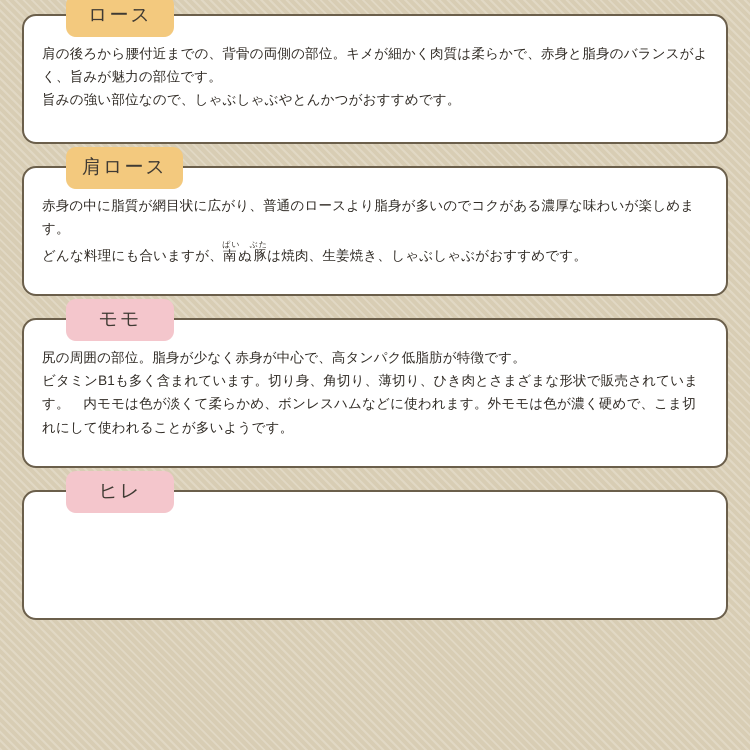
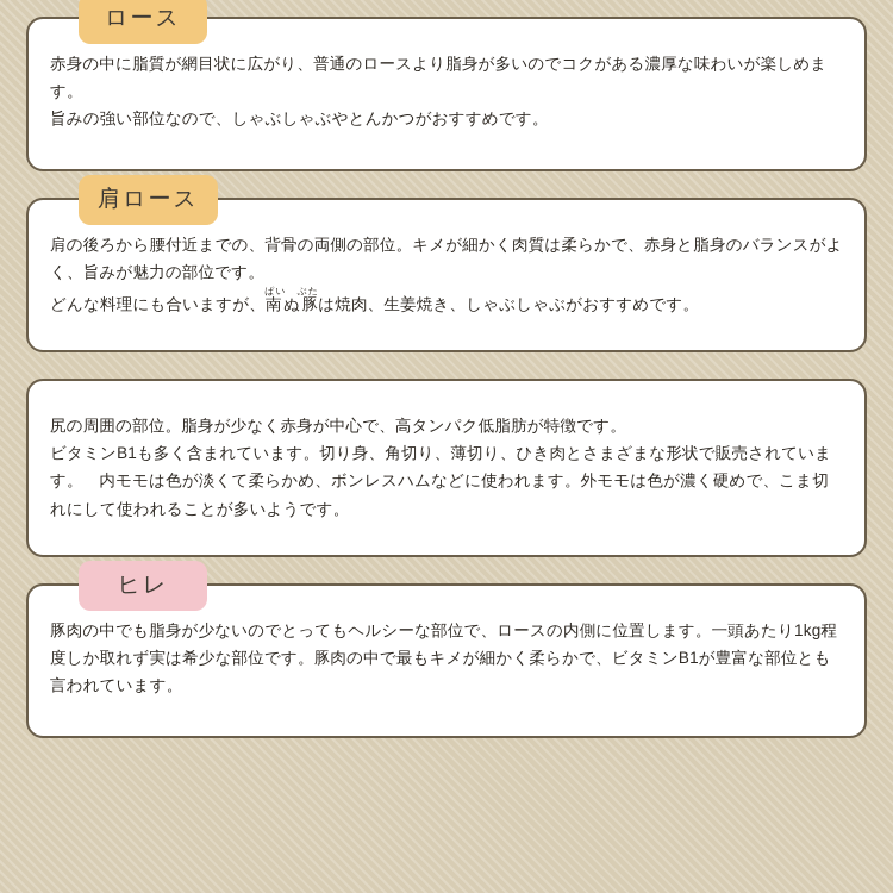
  ロース
- 肩の後ろから腰付近までの、背骨の両側の部位。キメが細かく肉質は柔らかで、赤身と脂身のバランスがよく、旨みが魅力の部位です。
+ 赤身の中に脂質が網目状に広がり、普通のロースより脂身が多いのでコクがある濃厚な味わいが楽しめます。
  旨みの強い部位なので、しゃぶしゃぶやとんかつがおすすめです。
  肩ロース
- 赤身の中に脂質が網目状に広がり、普通のロースより脂身が多いのでコクがある濃厚な味わいが楽しめます。
+ 肩の後ろから腰付近までの、背骨の両側の部位。キメが細かく肉質は柔らかで、赤身と脂身のバランスがよく、旨みが魅力の部位です。
  どんな料理にも合いますが、南ぬ豚ぱい ぶたは焼肉、生姜焼き、しゃぶしゃぶがおすすめです。
- モモ
  尻の周囲の部位。脂身が少なく赤身が中心で、高タンパク低脂肪が特徴です。
  ビタミンB1も多く含まれています。切り身、角切り、薄切り、ひき肉とさまざまな形状で販売されています。 内モモは色が淡くて柔らかめ、ボンレスハムなどに使われます。外モモは色が濃く硬めで、こま切れにして使われることが多いようです。
  ヒレ
+ 豚肉の中でも脂身が少ないのでとってもヘルシーな部位で、ロースの内側に位置します。一頭あたり1kg程度しか取れず実は希少な部位です。豚肉の中で最もキメが細かく柔らかで、ビタミンB1が豊富な部位とも言われています。
